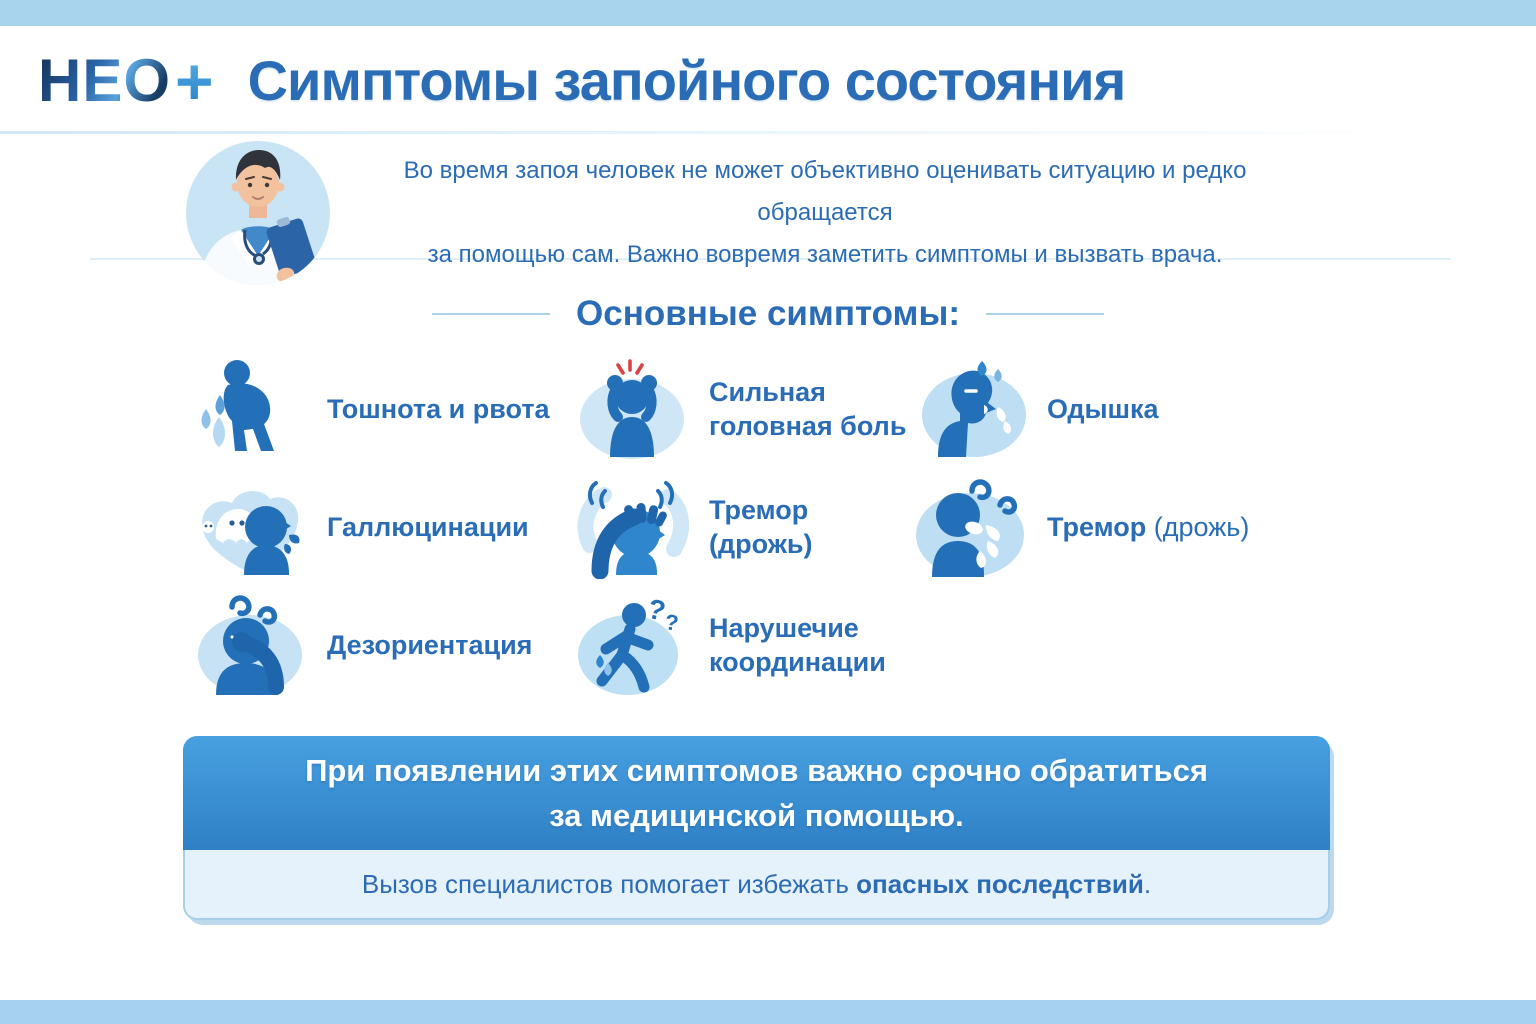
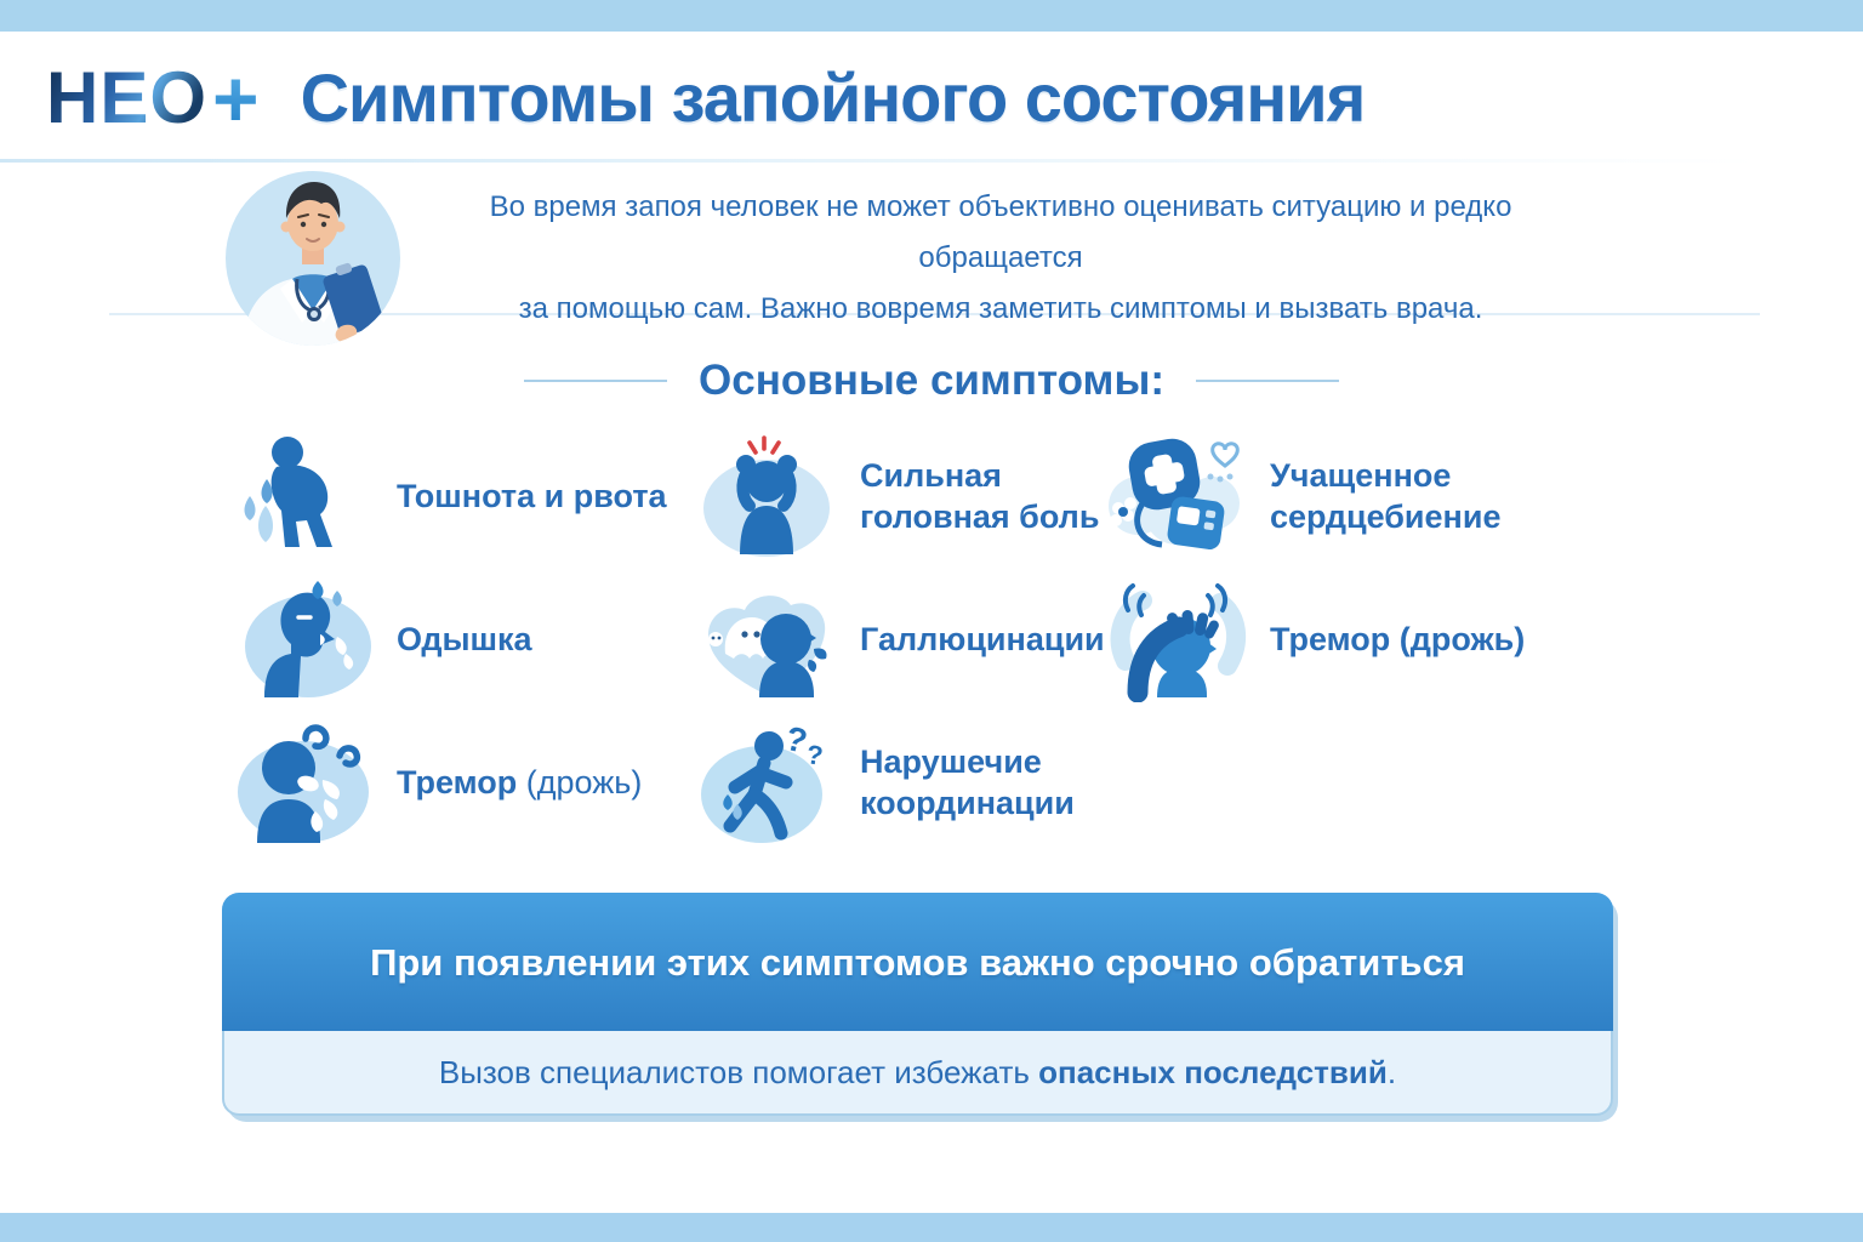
  НЕО
  +
  Симптомы запойного состояния
  Во время запоя человек не может объективно оценивать ситуацию и редко обращается
  за помощью сам. Важно вовремя заметить симптомы и вызвать врача.
  Основные симптомы:
  Тошнота и рвота
  Сильная
  головная боль
+ Учащенное сердцебиение
  Одышка
  Галлюцинации
  Тремор (дрожь)
  Тремор (дрожь)
- Дезориентация
  Нарушечие
  координации
  При появлении этих симптомов важно срочно обратиться
- за медицинской помощью.
  Вызов специалистов помогает избежать опасных последствий.
